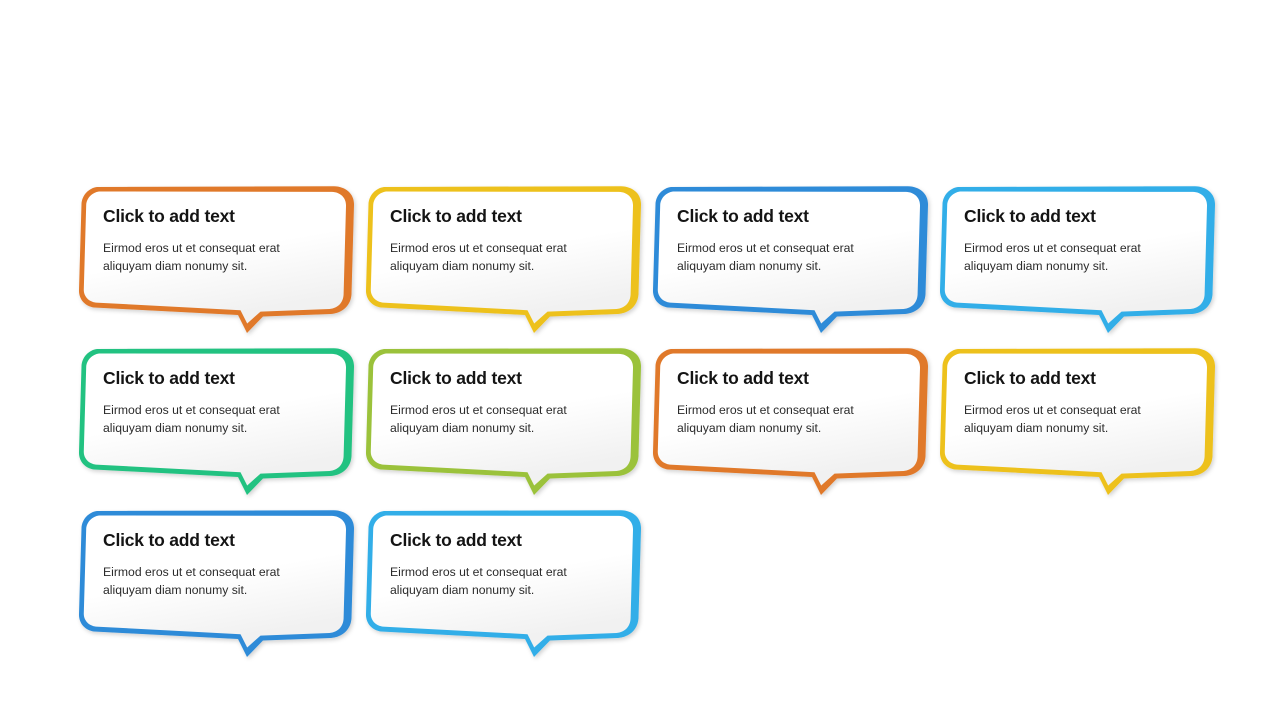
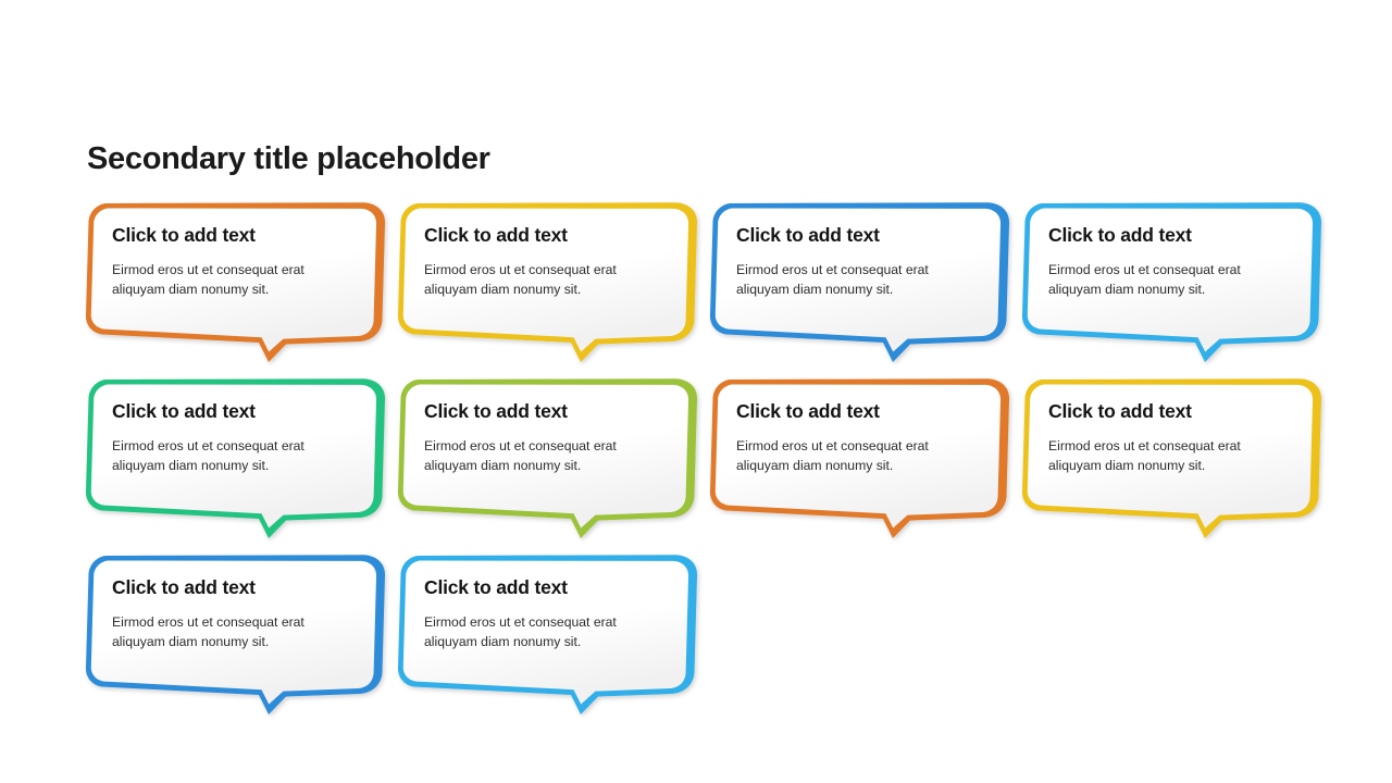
+ Secondary title placeholder
  Click to add text
  Eirmod eros ut et consequat erat
  aliquyam diam nonumy sit.
  Click to add text
  Eirmod eros ut et consequat erat
  aliquyam diam nonumy sit.
  Click to add text
  Eirmod eros ut et consequat erat
  aliquyam diam nonumy sit.
  Click to add text
  Eirmod eros ut et consequat erat
  aliquyam diam nonumy sit.
  Click to add text
  Eirmod eros ut et consequat erat
  aliquyam diam nonumy sit.
  Click to add text
  Eirmod eros ut et consequat erat
  aliquyam diam nonumy sit.
  Click to add text
  Eirmod eros ut et consequat erat
  aliquyam diam nonumy sit.
  Click to add text
  Eirmod eros ut et consequat erat
  aliquyam diam nonumy sit.
  Click to add text
  Eirmod eros ut et consequat erat
  aliquyam diam nonumy sit.
  Click to add text
  Eirmod eros ut et consequat erat
  aliquyam diam nonumy sit.
